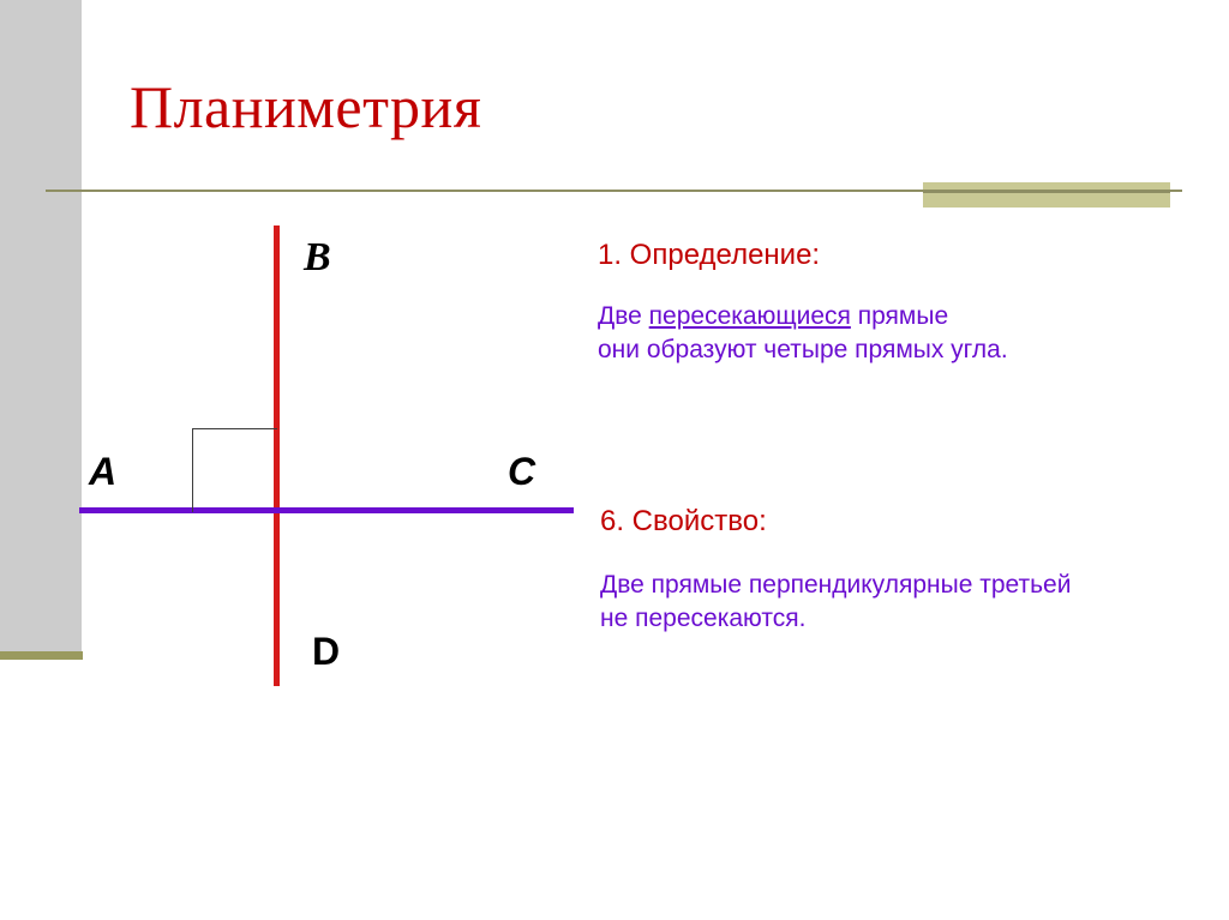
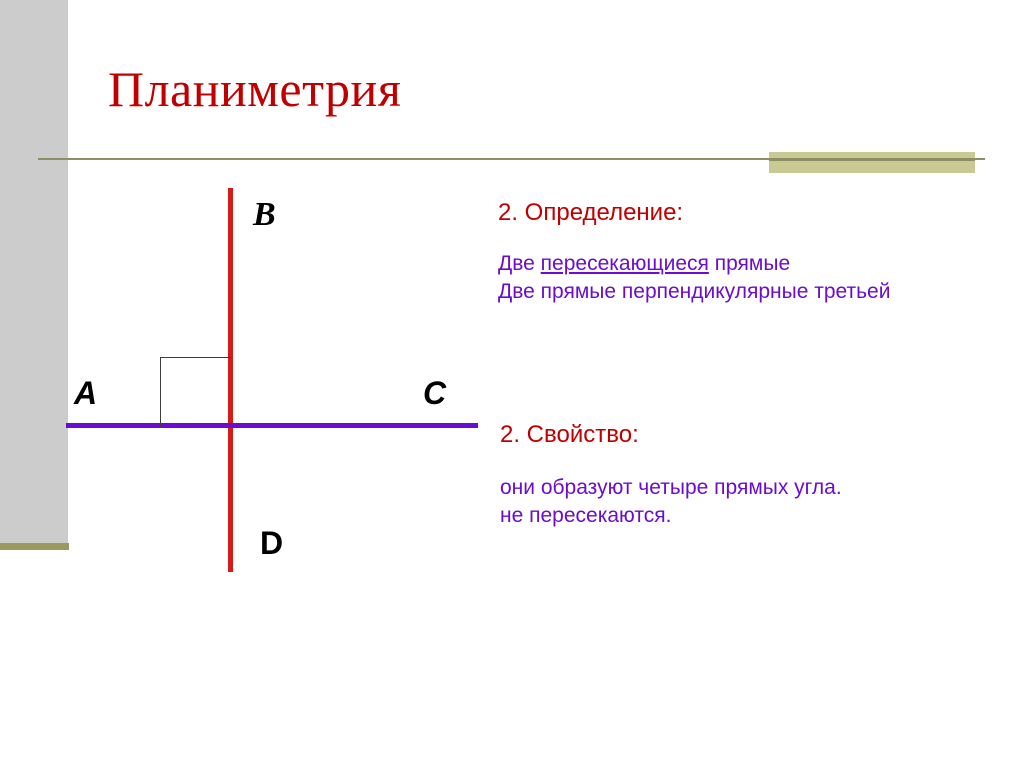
  Планиметрия
  B
  A
  C
  D
- 1. Определение:
+ 2. Определение:
  Две пересекающиеся прямые
- они образуют четыре прямых угла.
+ Две прямые перпендикулярные третьей
- 6. Свойство:
+ 2. Свойство:
- Две прямые перпендикулярные третьей
+ они образуют четыре прямых угла.
  не пересекаются.
